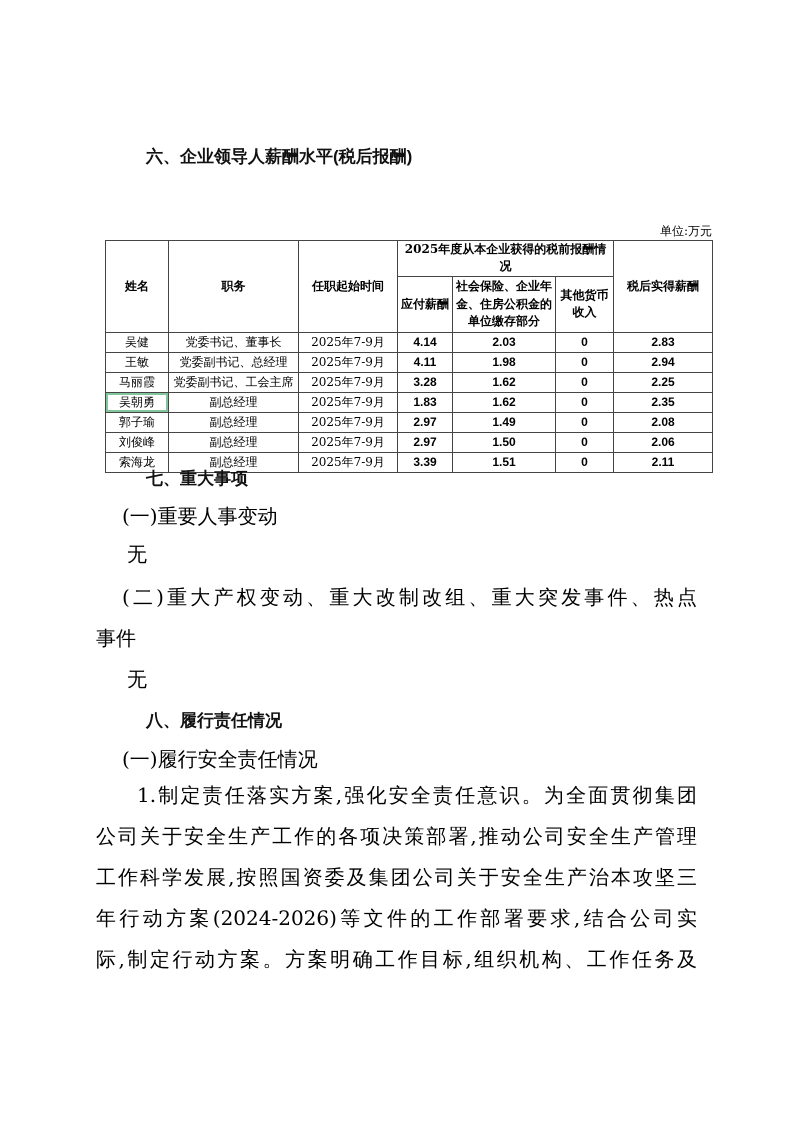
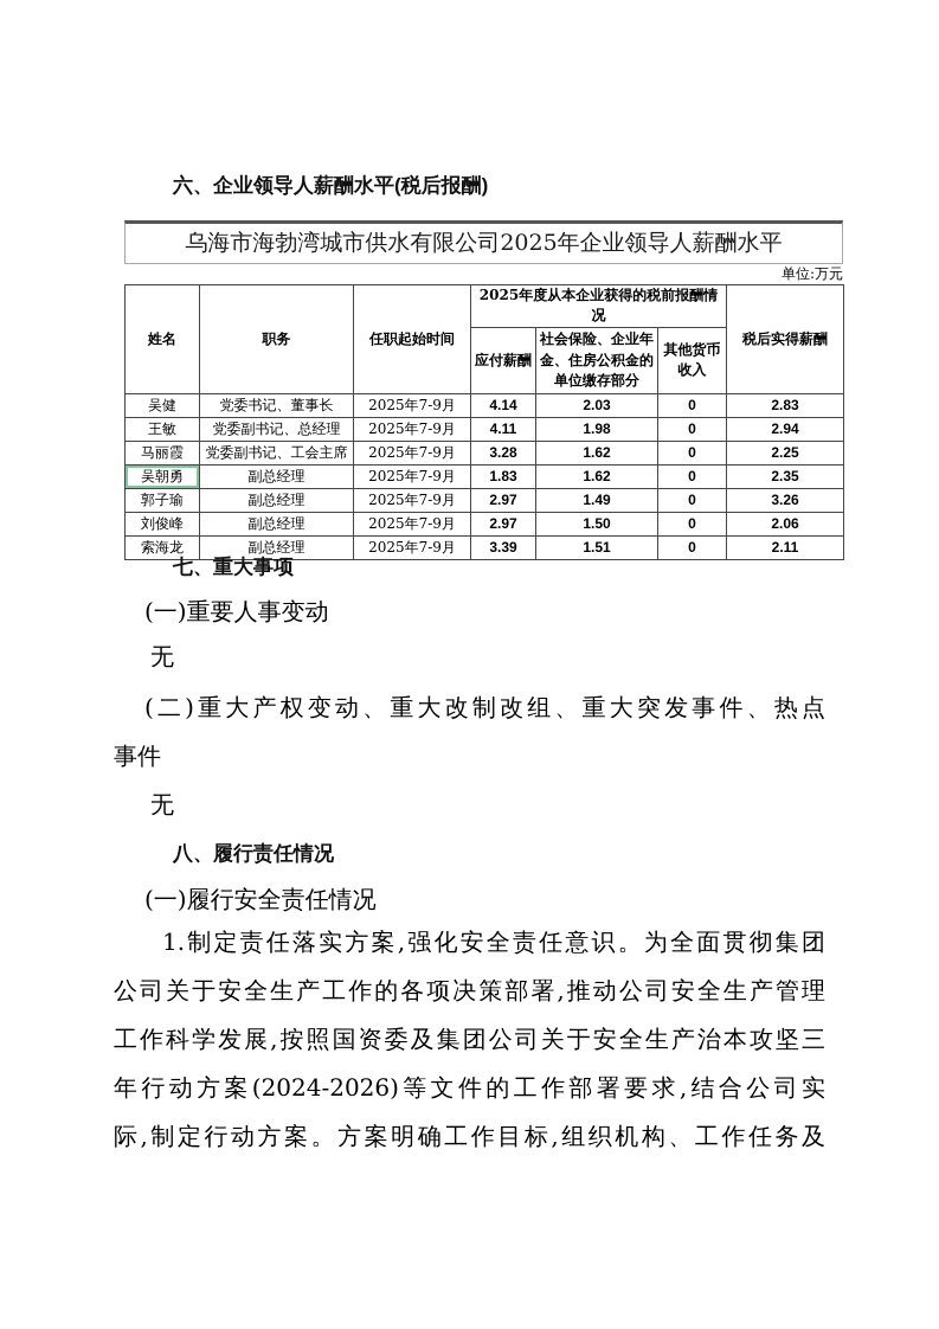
  六、企业领导人薪酬水平(税后报酬)
+ 乌海市海勃湾城市供水有限公司2025年企业领导人薪酬水平
  单位:万元
  姓名	职务	任职起始时间	2025年度从本企业获得的税前报酬情况	税后实得薪酬
  应付薪酬	社会保险、企业年金、住房公积金的单位缴存部分	其他货币收入
  吴健	党委书记、董事长	2025年7-9月	4.14	2.03	0	2.83
  王敏	党委副书记、总经理	2025年7-9月	4.11	1.98	0	2.94
  马丽霞	党委副书记、工会主席	2025年7-9月	3.28	1.62	0	2.25
  吴朝勇	副总经理	2025年7-9月	1.83	1.62	0	2.35
- 郭子瑜	副总经理	2025年7-9月	2.97	1.49	0	2.08
+ 郭子瑜	副总经理	2025年7-9月	2.97	1.49	0	3.26
  刘俊峰	副总经理	2025年7-9月	2.97	1.50	0	2.06
  索海龙	副总经理	2025年7-9月	3.39	1.51	0	2.11
  七、重大事项
  (一)重要人事变动
  无
  (二)重大产权变动、重大改制改组、重大突发事件、热点
  事件
  无
  八、履行责任情况
  (一)履行安全责任情况
  1.制定责任落实方案,强化安全责任意识。为全面贯彻集团
  公司关于安全生产工作的各项决策部署,推动公司安全生产管理
  工作科学发展,按照国资委及集团公司关于安全生产治本攻坚三
  年行动方案(2024-2026)等文件的工作部署要求,结合公司实
  际,制定行动方案。方案明确工作目标,组织机构、工作任务及
